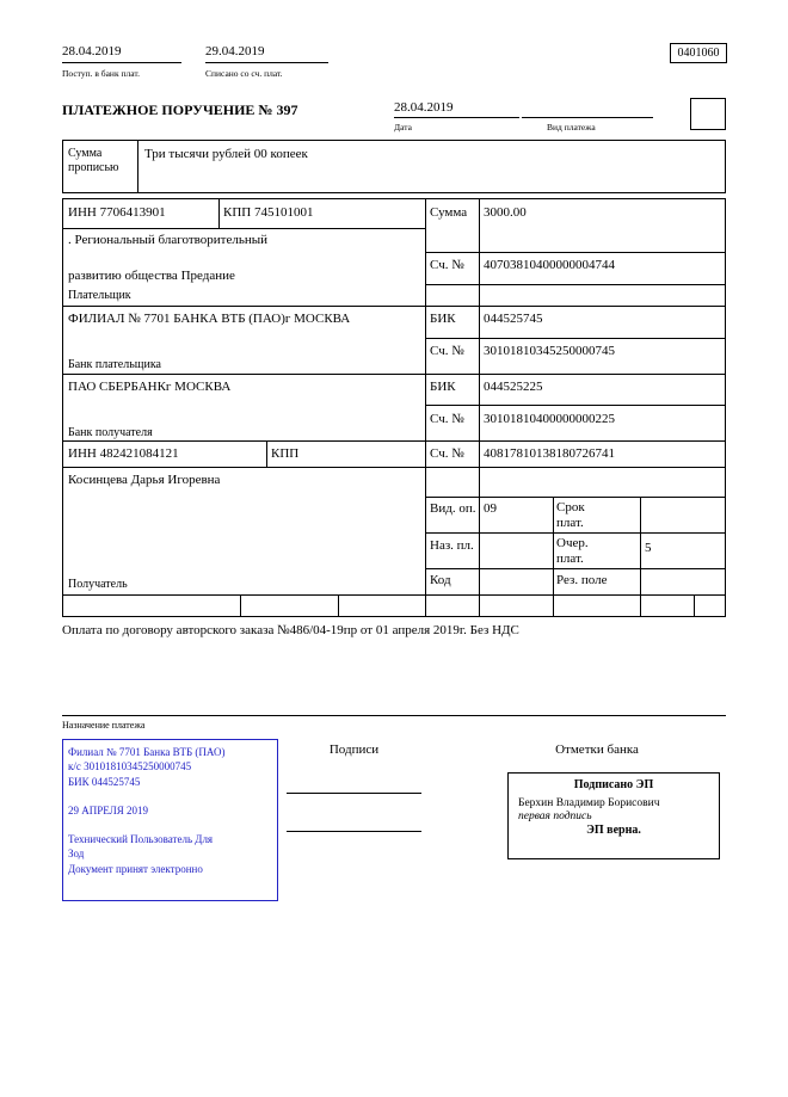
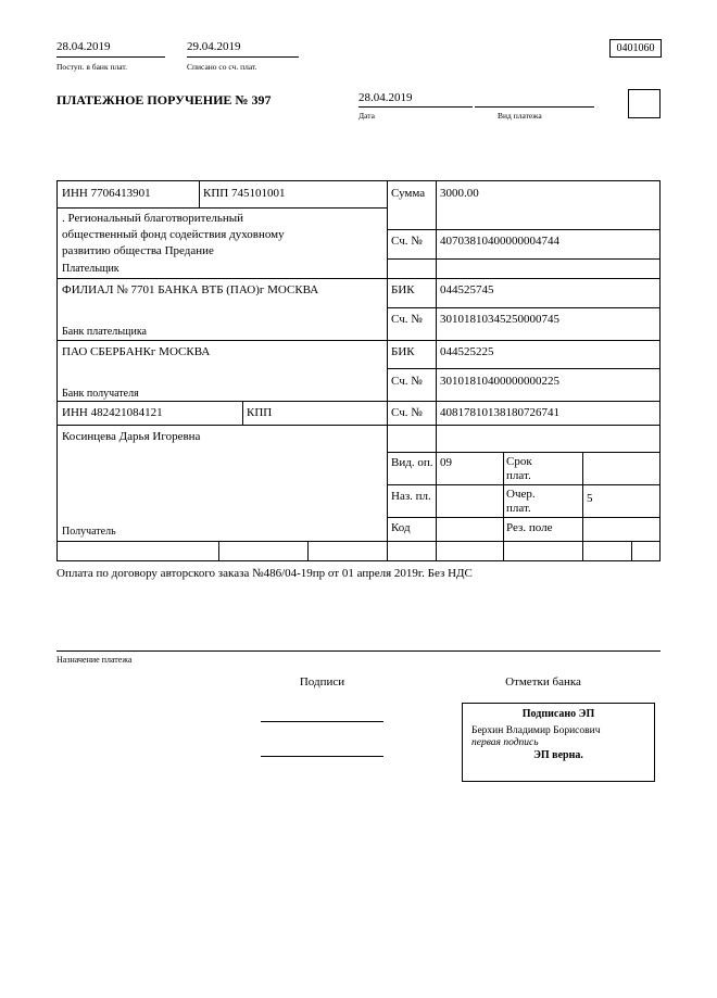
  28.04.2019
  Поступ. в банк плат.
  29.04.2019
  Списано со сч. плат.
  0401060
  ПЛАТЕЖНОЕ ПОРУЧЕНИЕ № 397
  28.04.2019
  Дата
  Вид платежа
- Сумма прописью
- Три тысячи рублей 00 копеек
  ИНН 7706413901
  КПП 745101001
  Сумма
  3000.00
  . Региональный благотворительный
+ общественный фонд содействия духовному
  развитию общества Предание
  Сч. №
  40703810400000004744
  Плательщик
  ФИЛИАЛ № 7701 БАНКА ВТБ (ПАО)г МОСКВА
  БИК
  044525745
  Сч. №
  30101810345250000745
  Банк плательщика
  ПАО СБЕРБАНКг МОСКВА
  БИК
  044525225
  Сч. №
  30101810400000000225
  Банк получателя
  ИНН 482421084121
  КПП
  Сч. №
  40817810138180726741
  Косинцева Дарья Игоревна
  Вид. оп.
  09
  Срок плат.
  Наз. пл.
  Очер. плат.
  5
  Код
  Рез. поле
  Получатель
  Оплата по договору авторского заказа №486/04-19пр от 01 апреля 2019г. Без НДС
  Назначение платежа
- Филиал № 7701 Банка ВТБ (ПАО)
- к/с 30101810345250000745
- БИК 044525745
- 29 АПРЕЛЯ 2019
- Технический Пользователь Для
- Зод
- Документ принят электронно
  Подписи
  Отметки банка
  Подписано ЭП
  Берхин Владимир Борисович
  первая подпись
  ЭП верна.
